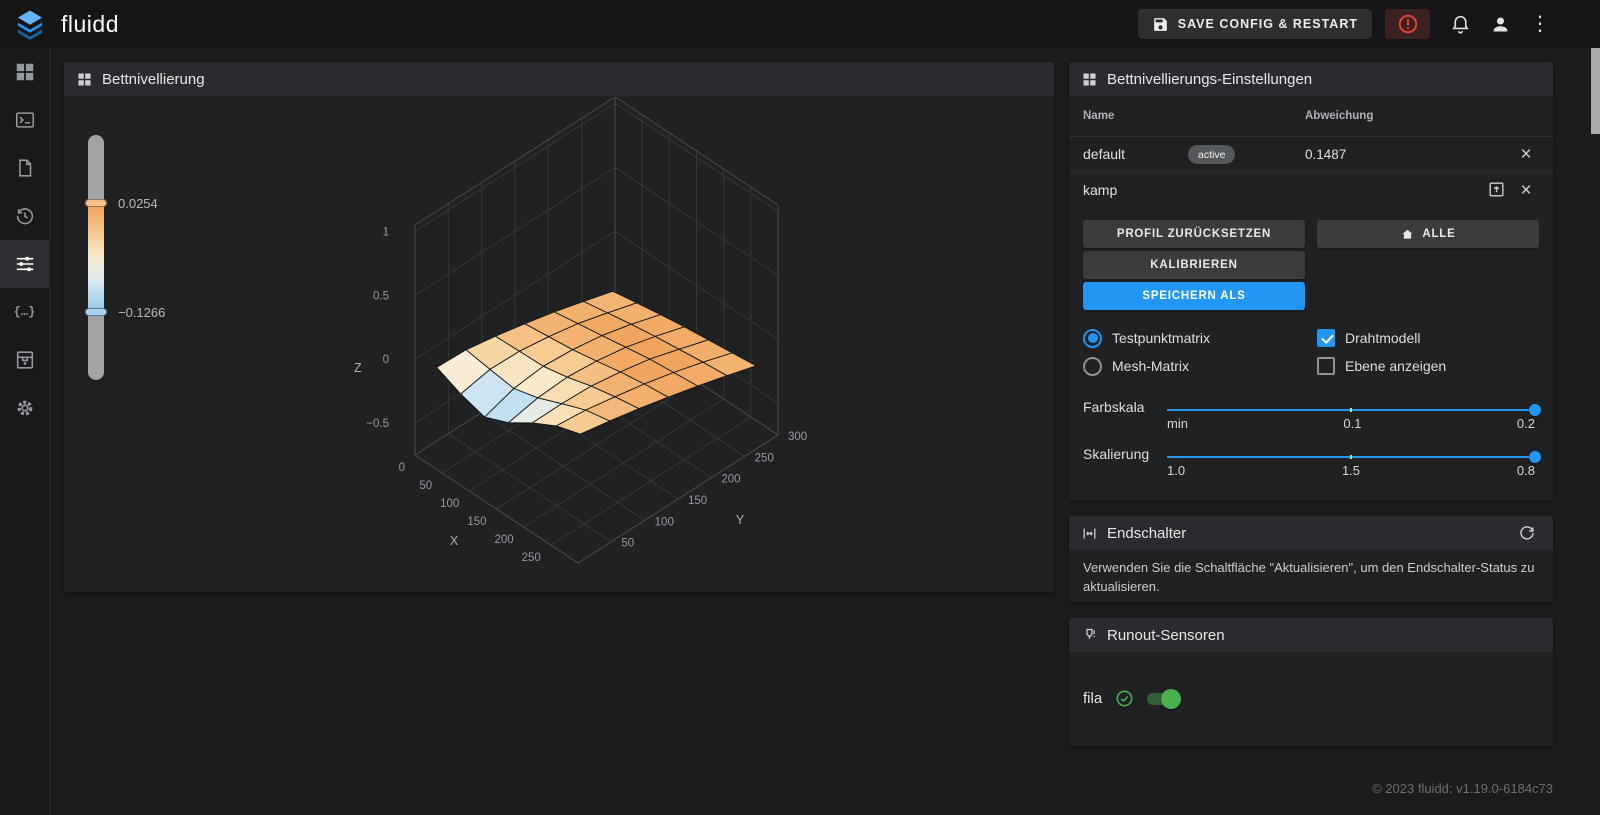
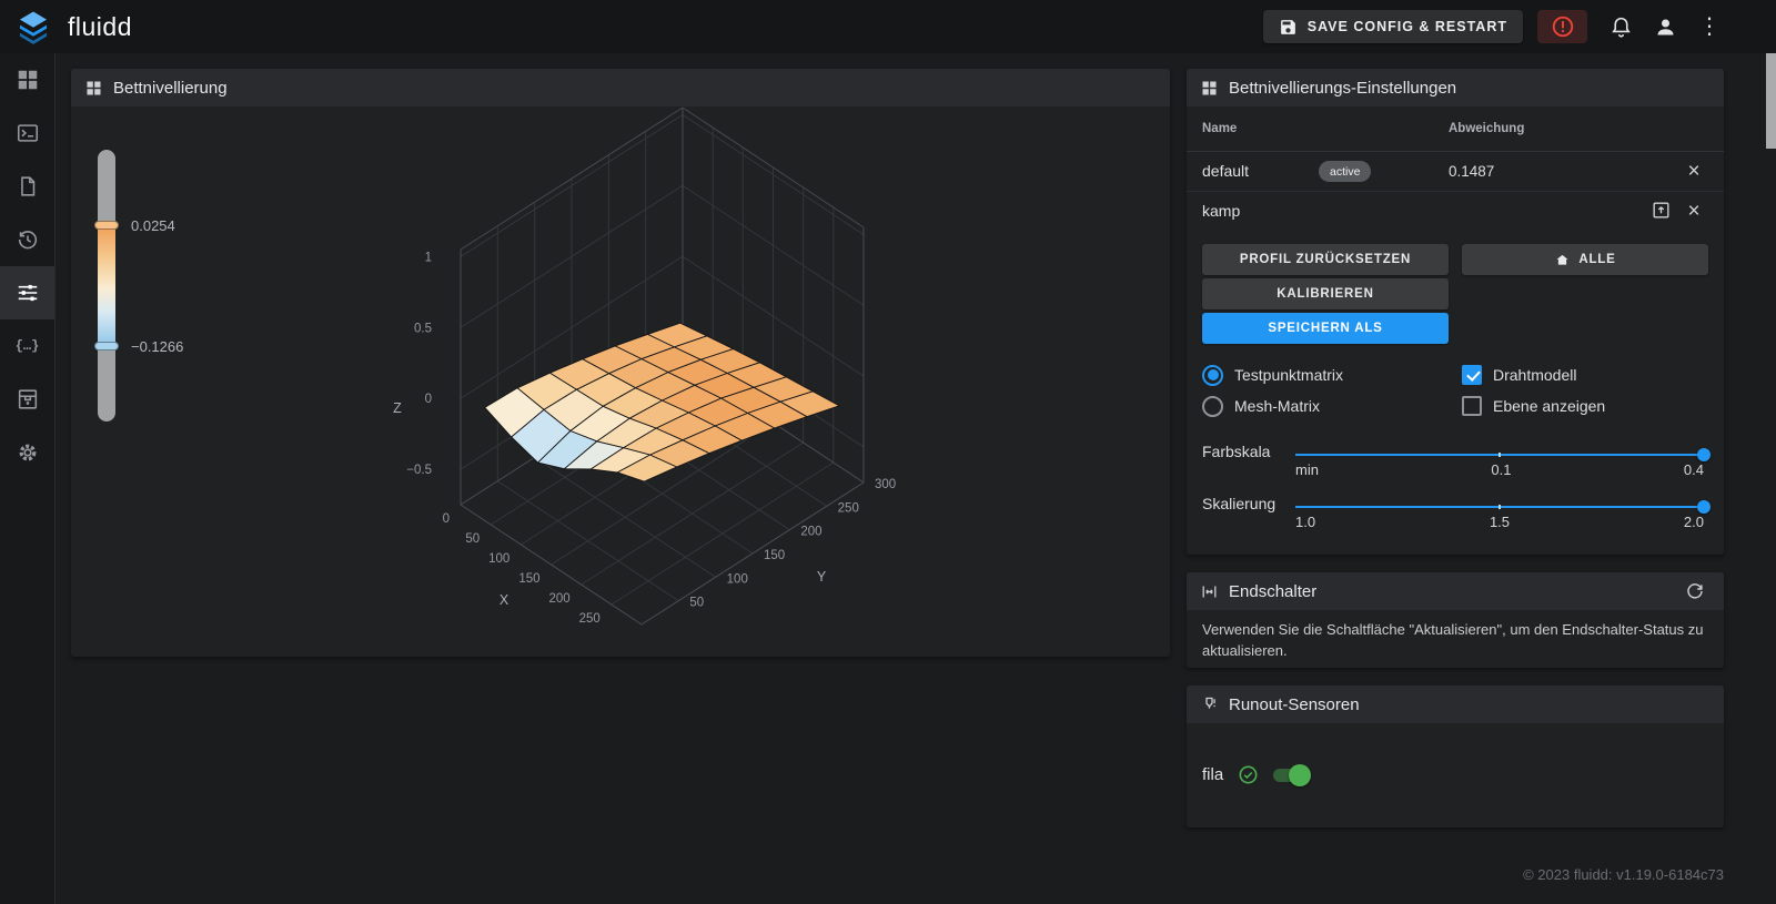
  fluidd
  SAVE CONFIG & RESTART
  ⋮
  {…}
  Bettnivellierung
  0.0254
  −0.1266
  1
  0.5
  0
  −0.5
  0
  50
  100
  150
  200
  250
  50
  100
  150
  200
  250
  300
  X
  Y
  Z
  Bettnivellierungs-Einstellungen
  Name
  Abweichung
  default
  active
  0.1487
  ×
  kamp
  ×
  PROFIL ZURÜCKSETZEN
  ALLE
  KALIBRIEREN
  SPEICHERN ALS
  Testpunktmatrix
  Mesh-Matrix
  Drahtmodell
  Ebene anzeigen
  Farbskala
  min
  0.1
- 0.2
+ 0.4
  Skalierung
  1.0
  1.5
- 0.8
+ 2.0
  Endschalter
  Verwenden Sie die Schaltfläche "Aktualisieren", um den Endschalter-Status zu aktualisieren.
  Runout-Sensoren
  fila
  © 2023 fluidd: v1.19.0-6184c73
